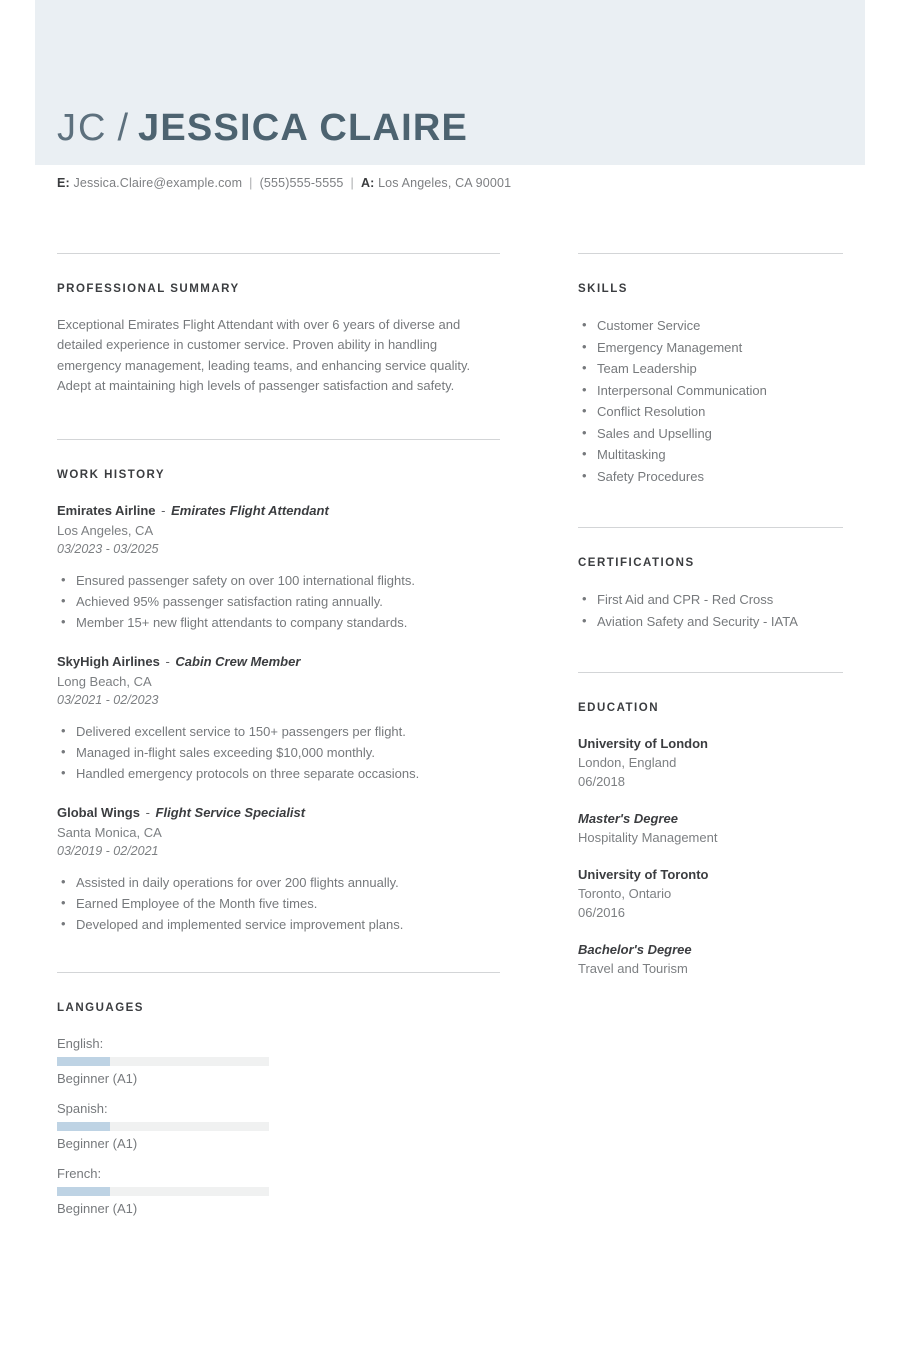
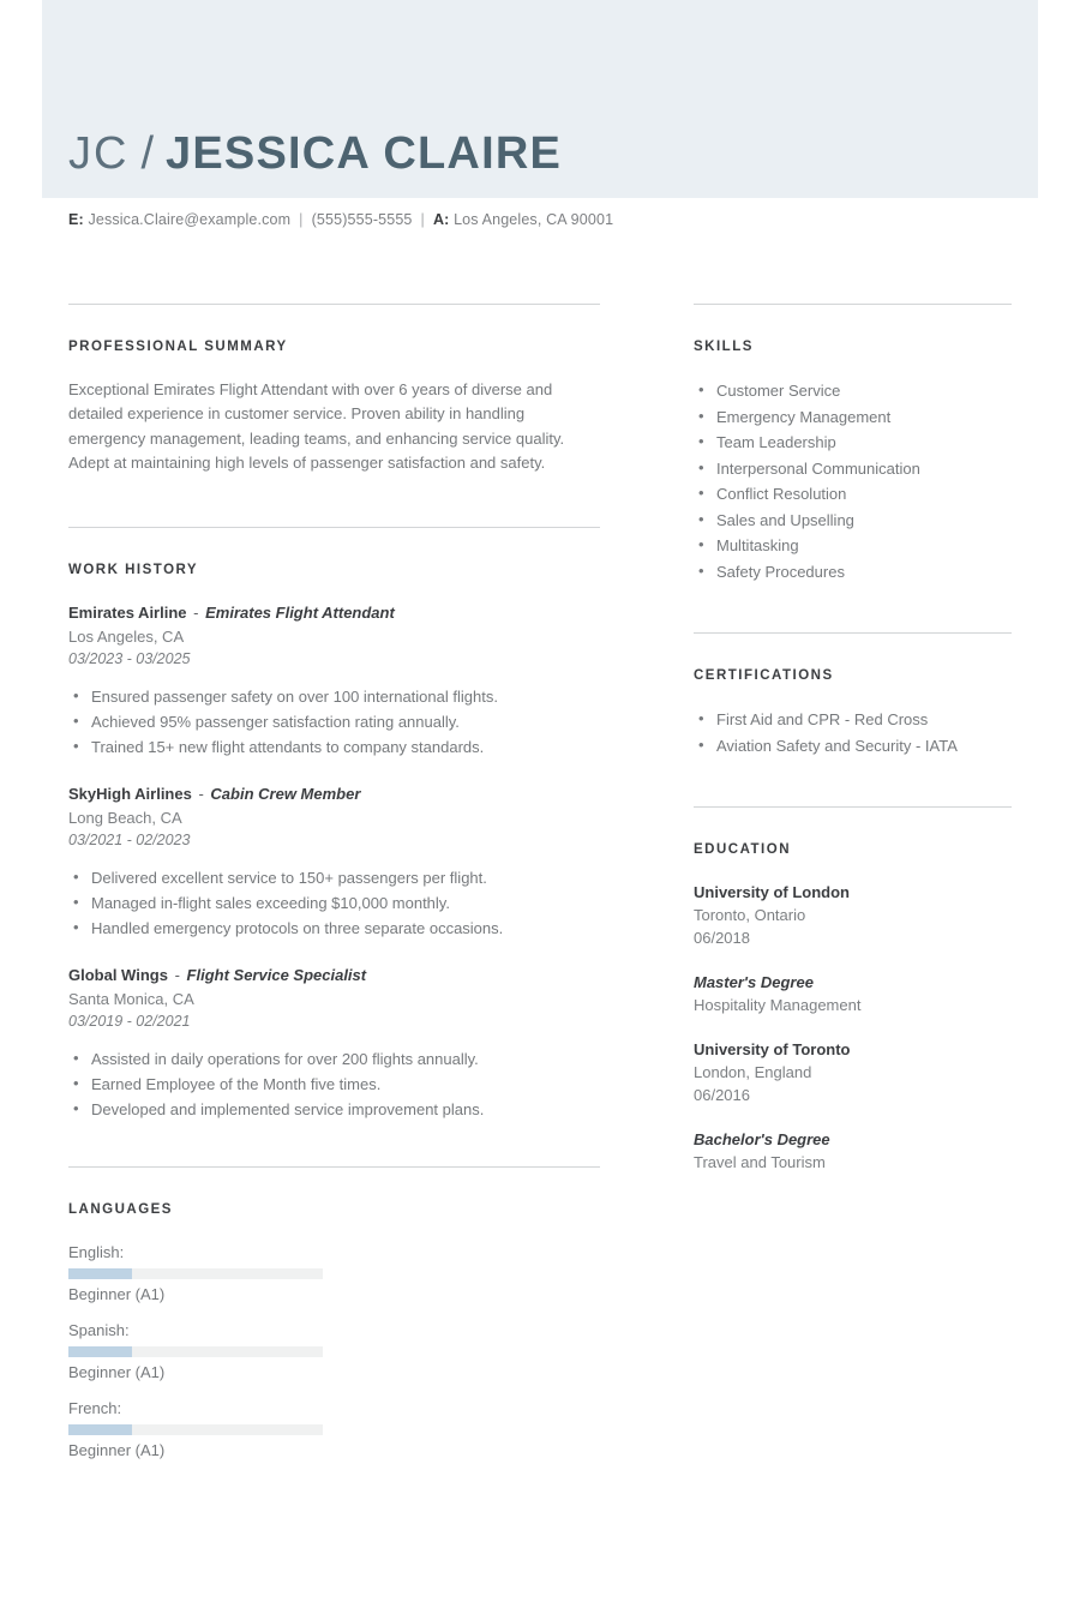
  JC / JESSICA CLAIRE
  E: Jessica.Claire@example.com | (555)555-5555 | A: Los Angeles, CA 90001
  PROFESSIONAL SUMMARY
  Exceptional Emirates Flight Attendant with over 6 years of diverse and detailed experience in customer service. Proven ability in handling emergency management, leading teams, and enhancing service quality. Adept at maintaining high levels of passenger satisfaction and safety.
  WORK HISTORY
  Emirates Airline - Emirates Flight Attendant
  Los Angeles, CA
  03/2023 - 03/2025
  Ensured passenger safety on over 100 international flights.
  Achieved 95% passenger satisfaction rating annually.
- Member 15+ new flight attendants to company standards.
+ Trained 15+ new flight attendants to company standards.
  SkyHigh Airlines - Cabin Crew Member
  Long Beach, CA
  03/2021 - 02/2023
  Delivered excellent service to 150+ passengers per flight.
  Managed in-flight sales exceeding $10,000 monthly.
  Handled emergency protocols on three separate occasions.
  Global Wings - Flight Service Specialist
  Santa Monica, CA
  03/2019 - 02/2021
  Assisted in daily operations for over 200 flights annually.
  Earned Employee of the Month five times.
  Developed and implemented service improvement plans.
  LANGUAGES
  English:
  Beginner (A1)
  Spanish:
  Beginner (A1)
  French:
  Beginner (A1)
  SKILLS
  Customer Service
  Emergency Management
  Team Leadership
  Interpersonal Communication
  Conflict Resolution
  Sales and Upselling
  Multitasking
  Safety Procedures
  CERTIFICATIONS
  First Aid and CPR - Red Cross
  Aviation Safety and Security - IATA
  EDUCATION
  University of London
- London, England
+ Toronto, Ontario
  06/2018
  Master's Degree
  Hospitality Management
  University of Toronto
- Toronto, Ontario
+ London, England
  06/2016
  Bachelor's Degree
  Travel and Tourism
